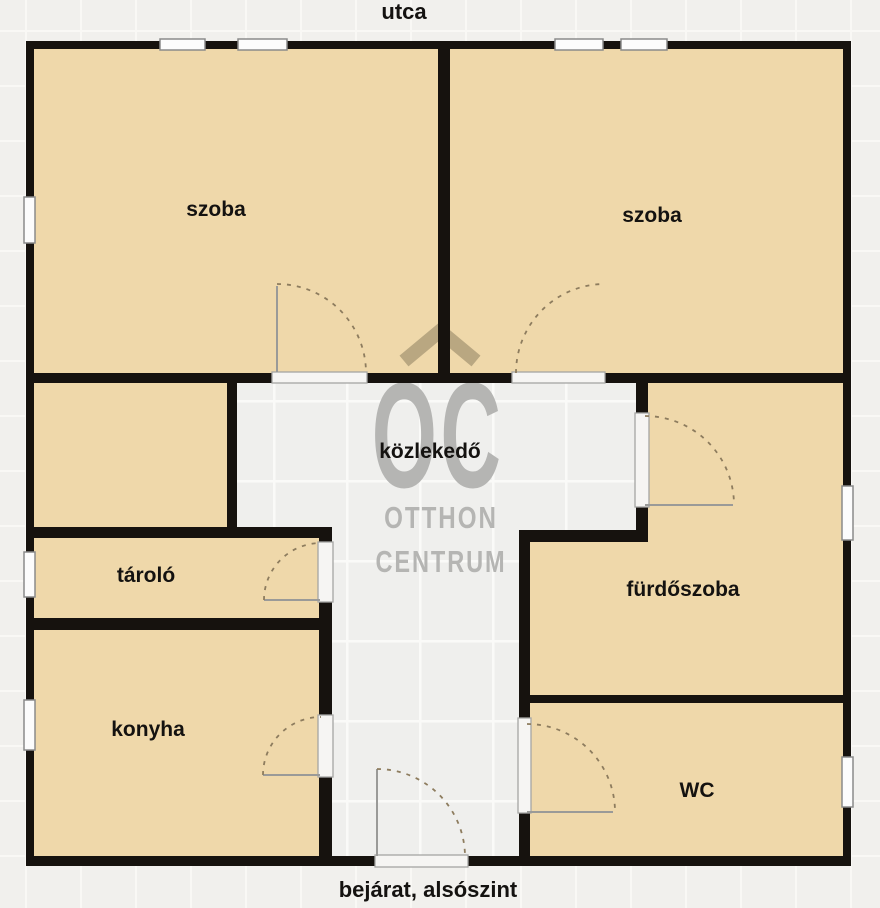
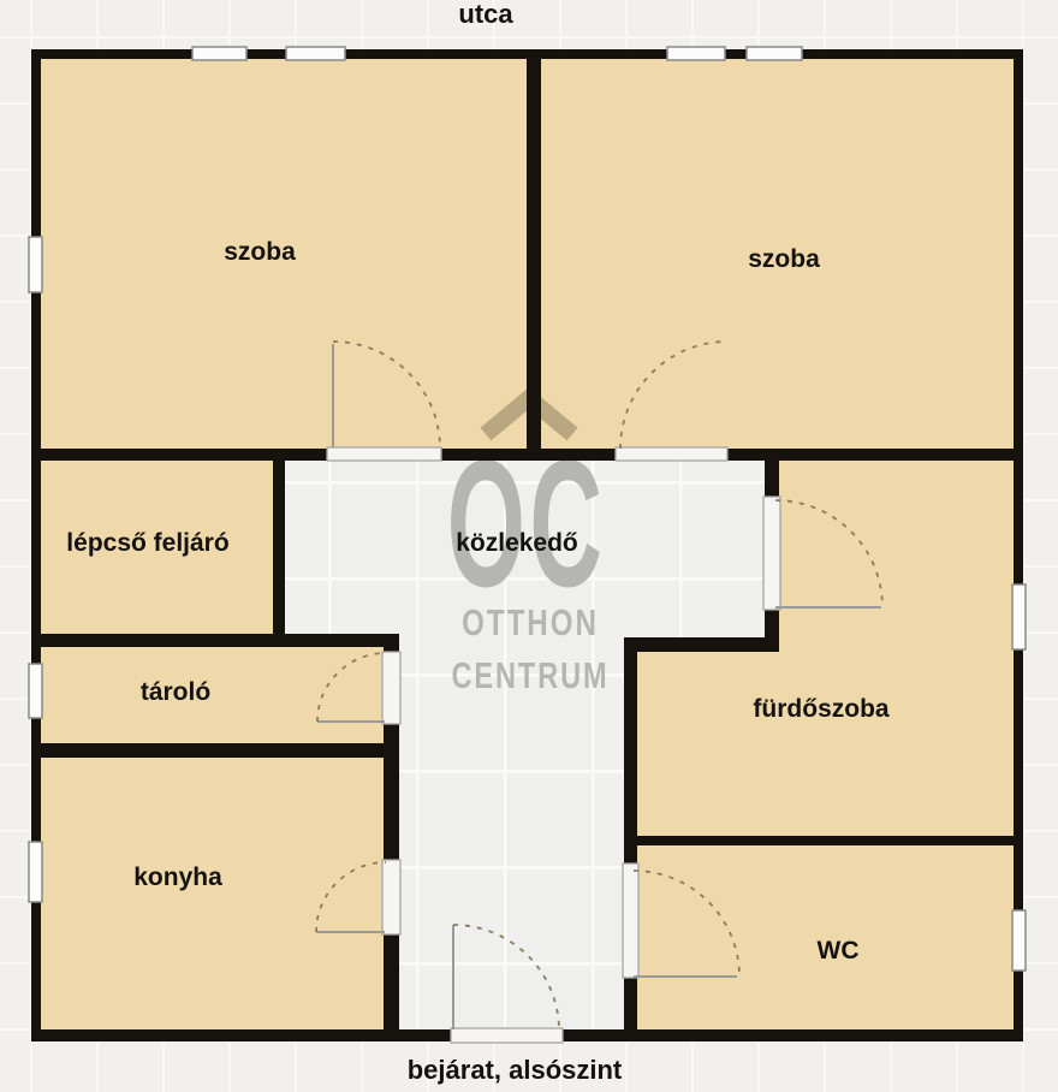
  OC
  OTTHON
  CENTRUM
  utca
  szoba
  szoba
+ lépcső feljáró
  közlekedő
  tároló
  fürdőszoba
  konyha
  WC
  bejárat, alsószint
